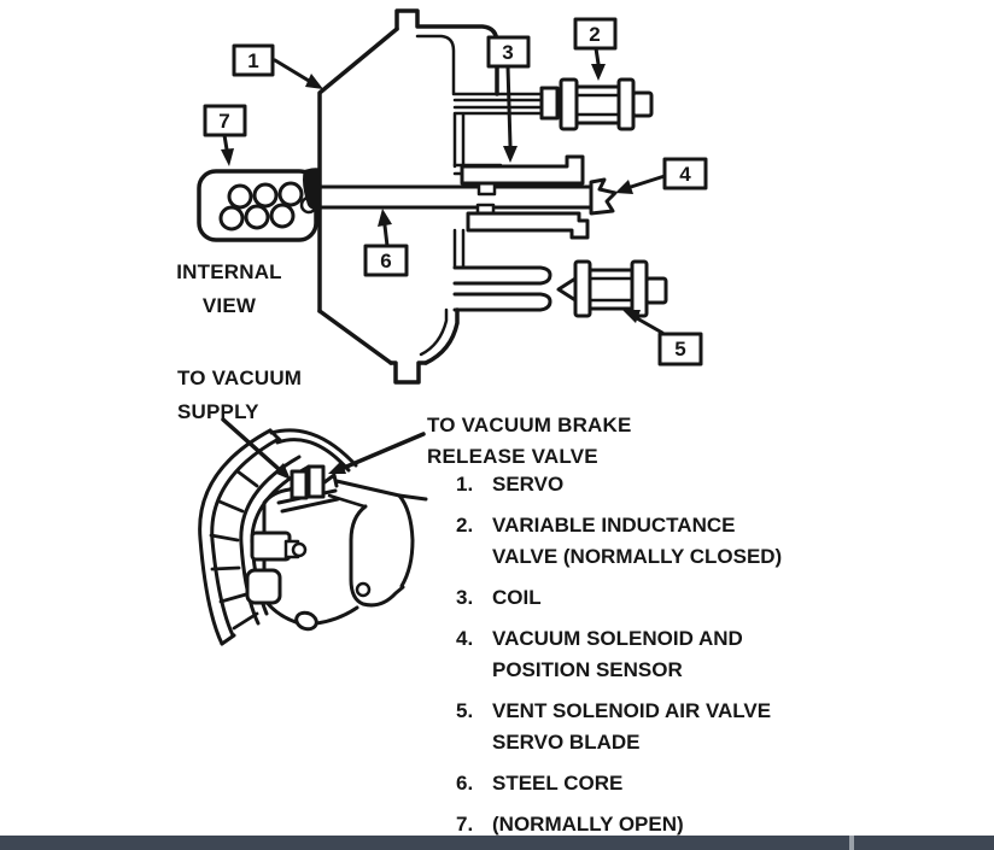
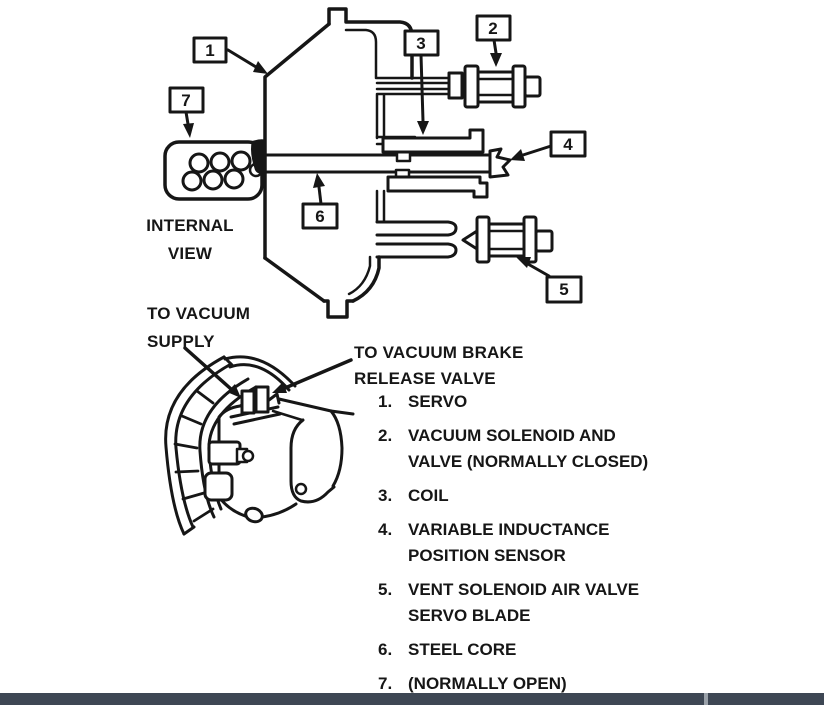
  1
  2
  3
  4
  5
  6
  7
  INTERNAL
  VIEW
  TO VACUUM
  SUPPLY
  TO VACUUM BRAKE
  RELEASE VALVE
  1.
  SERVO
  2.
- VARIABLE INDUCTANCE
+ VACUUM SOLENOID AND
  VALVE (NORMALLY CLOSED)
  3.
  COIL
  4.
- VACUUM SOLENOID AND
+ VARIABLE INDUCTANCE
  POSITION SENSOR
  5.
  VENT SOLENOID AIR VALVE
  SERVO BLADE
  6.
  STEEL CORE
  7.
  (NORMALLY OPEN)
